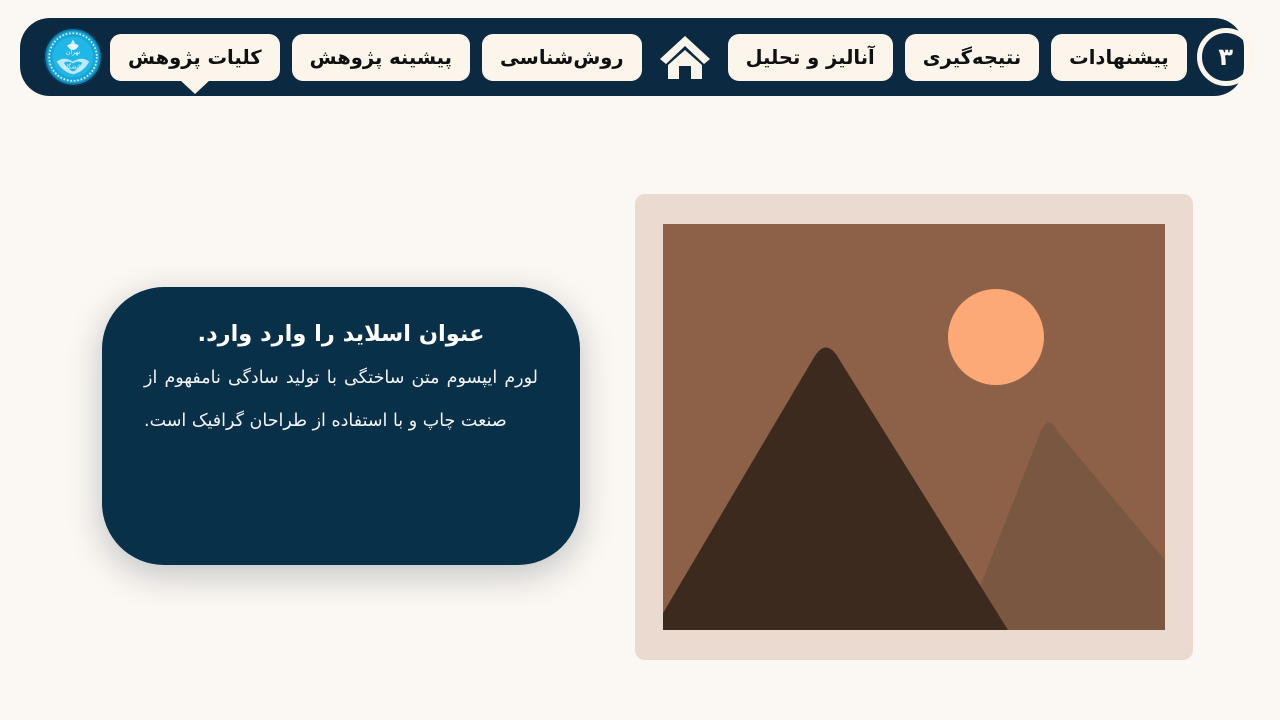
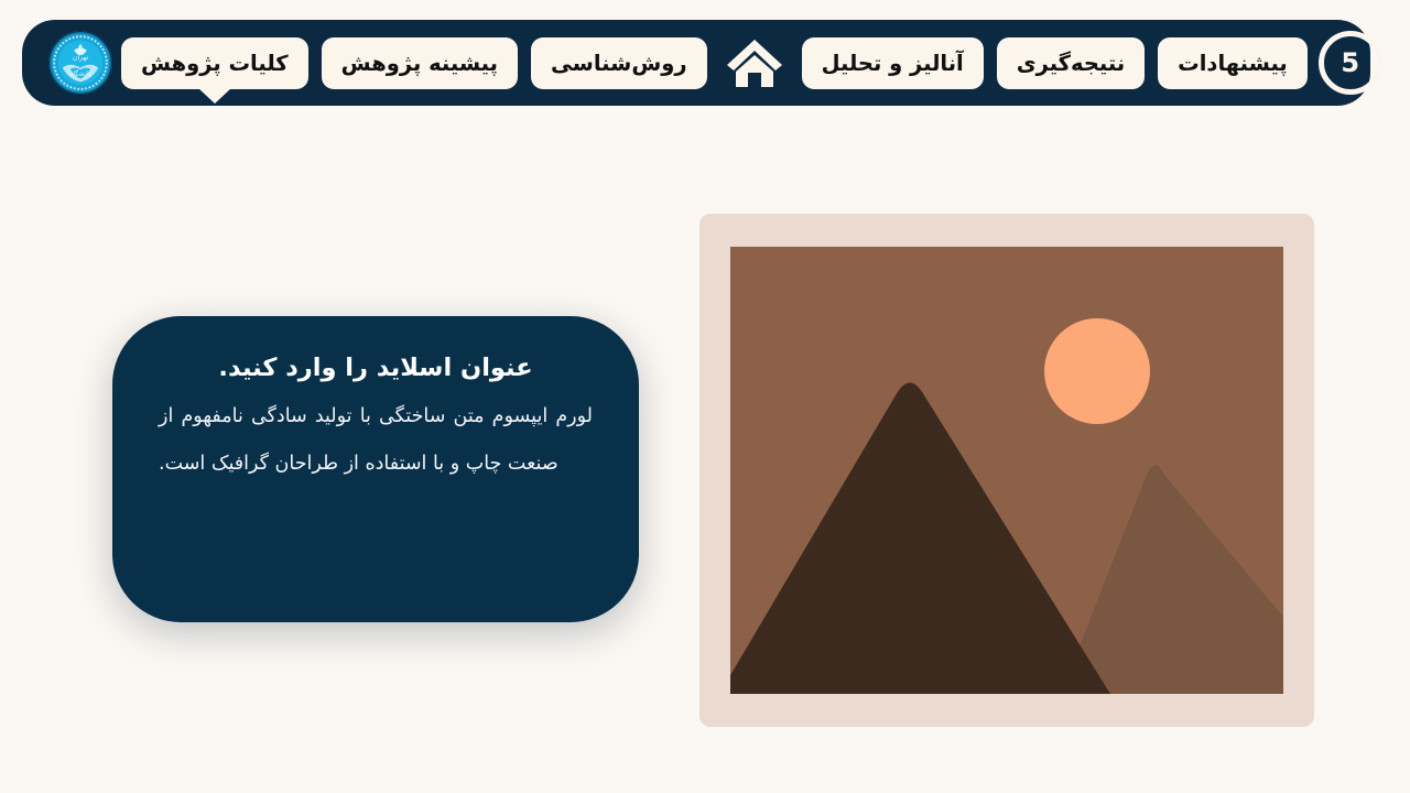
  تهران
  کلیات پژوهش
  پیشینه پژوهش
  روش‌شناسی
  آنالیز و تحلیل
  نتیجه‌گیری
  پیشنهادات
- ۳
+ 5
- عنوان اسلاید را وارد وارد.
+ عنوان اسلاید را وارد کنید.
  لورم ایپسوم متن ساختگی با تولید سادگی نامفهوم از صنعت چاپ و با استفاده از طراحان گرافیک است.
